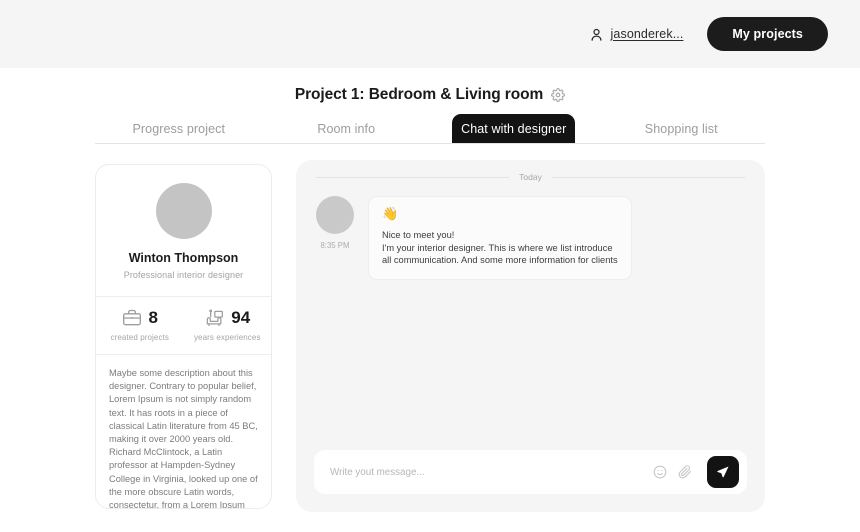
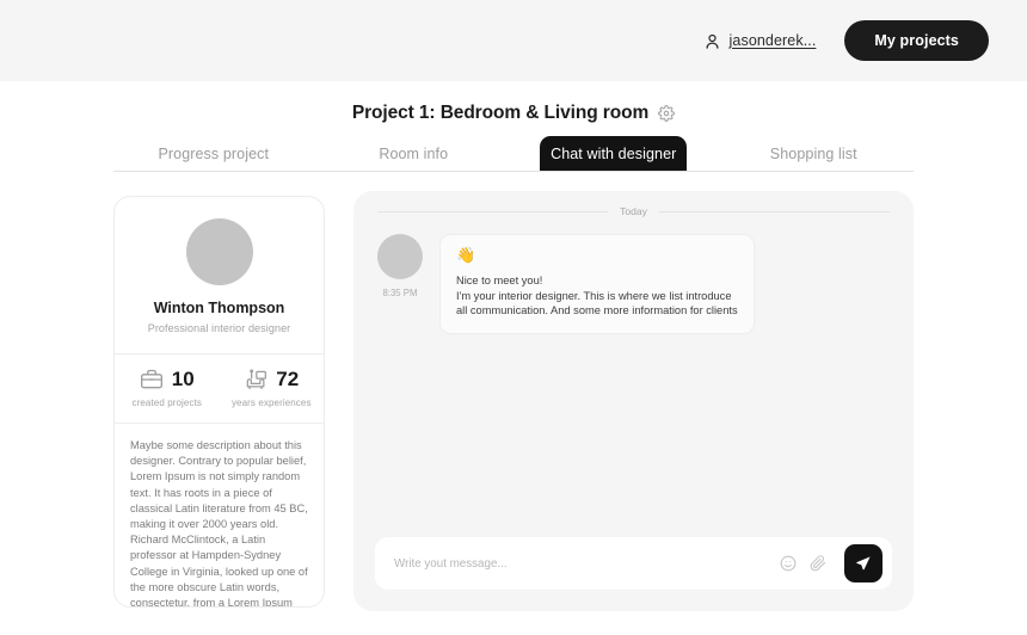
  jasonderek...
  My projects
  Project 1: Bedroom & Living room
  Progress project
  Room info
  Chat with designer
  Shopping list
  Winton Thompson
  Professional interior designer
- 8
+ 10
  created projects
- 94
+ 72
  years experiences
  Maybe some description about this designer. Contrary to popular belief, Lorem Ipsum is not simply random text. It has roots in a piece of classical Latin literature from 45 BC, making it over 2000 years old. Richard McClintock, a Latin professor at Hampden-Sydney College in Virginia, looked up one of the more obscure Latin words, consectetur, from a Lorem Ipsum
  Today
  8:35 PM
  👋
  Nice to meet you!
  I'm your interior designer. This is where we list introduce
  all communication. And some more information for clients
  Write yout message...
